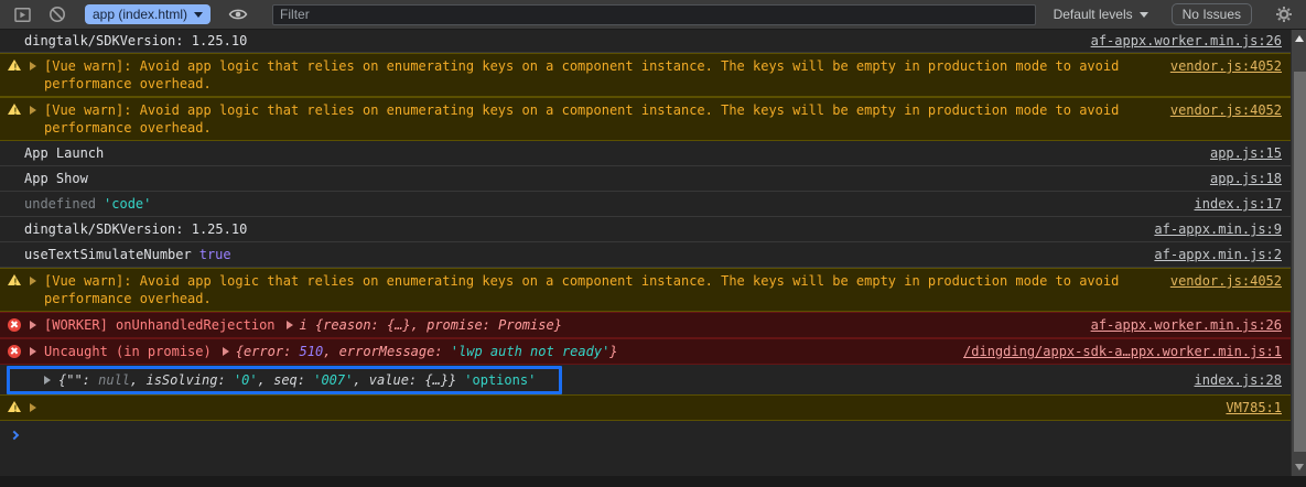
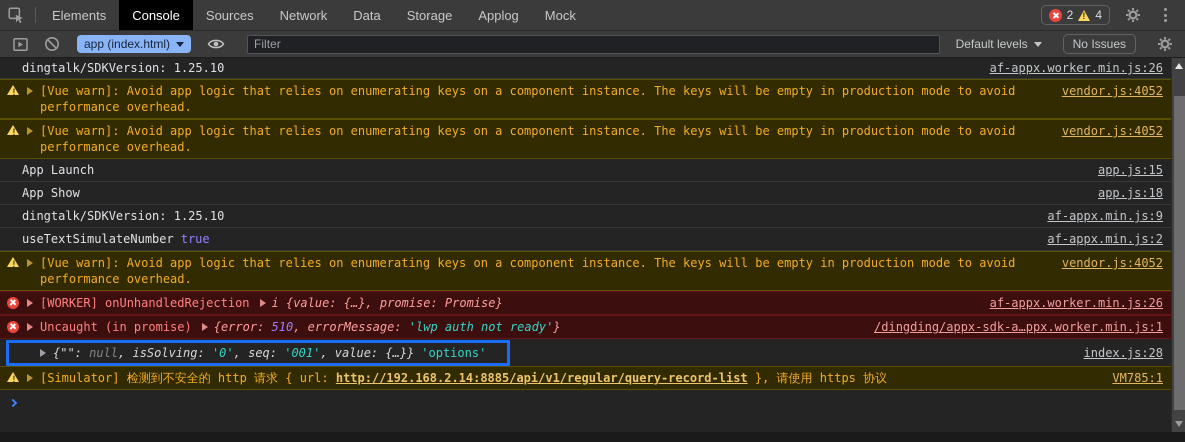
+ Elements
+ Console
+ Sources
+ Network
+ Data
+ Storage
+ Applog
+ Mock
+ 2
+ 4
  app (index.html)
  Filter
  Default levels
  No Issues
  dingtalk/SDKVersion: 1.25.10
  af-appx.worker.min.js:26
  [Vue warn]: Avoid app logic that relies on enumerating keys on a component instance. The keys will be empty in production mode to avoid performance overhead.
  vendor.js:4052
  [Vue warn]: Avoid app logic that relies on enumerating keys on a component instance. The keys will be empty in production mode to avoid performance overhead.
  vendor.js:4052
  App Launch
  app.js:15
  App Show
  app.js:18
- undefined 'code'
- index.js:17
  dingtalk/SDKVersion: 1.25.10
  af-appx.min.js:9
  useTextSimulateNumber true
  af-appx.min.js:2
  [Vue warn]: Avoid app logic that relies on enumerating keys on a component instance. The keys will be empty in production mode to avoid performance overhead.
  vendor.js:4052
- [WORKER] onUnhandledRejection i {reason: {…}, promise: Promise}
+ [WORKER] onUnhandledRejection i {value: {…}, promise: Promise}
  af-appx.worker.min.js:26
  Uncaught (in promise) {error: 510, errorMessage: 'lwp auth not ready'}
  /dingding/appx-sdk-a…ppx.worker.min.js:1
- {"": null, isSolving: '0', seq: '007', value: {…}} 'options'
+ {"": null, isSolving: '0', seq: '001', value: {…}} 'options'
  index.js:28
+ [Simulator] 检测到不安全的 http 请求 { url: http://192.168.2.14:8885/api/v1/regular/query-record-list }, 请使用 https 协议
  VM785:1
